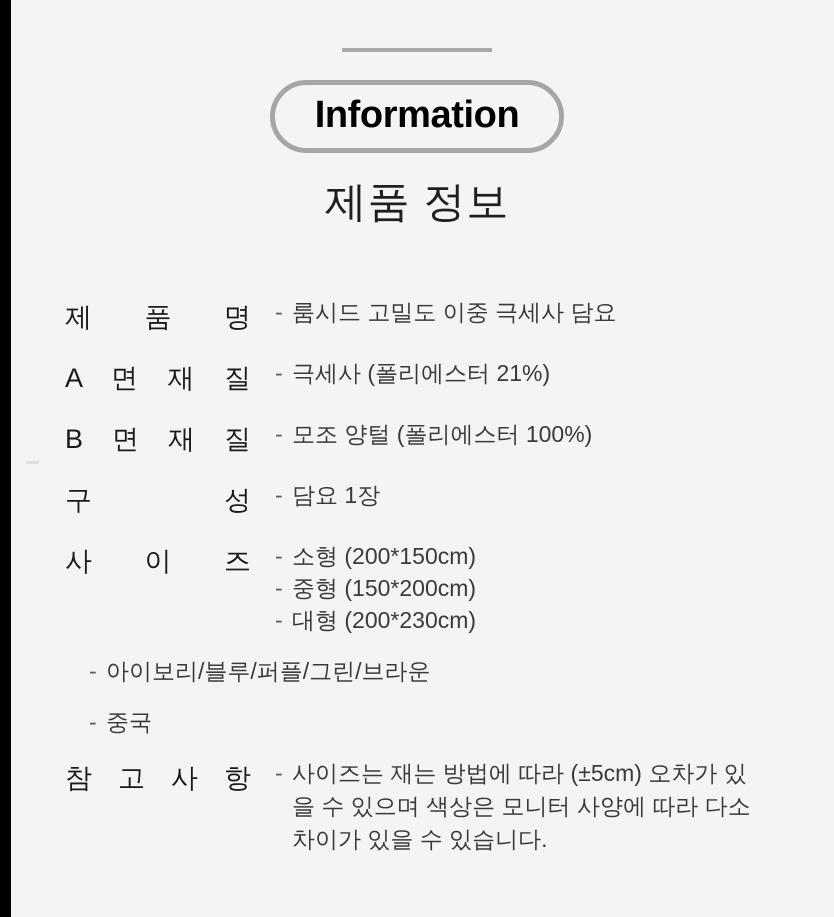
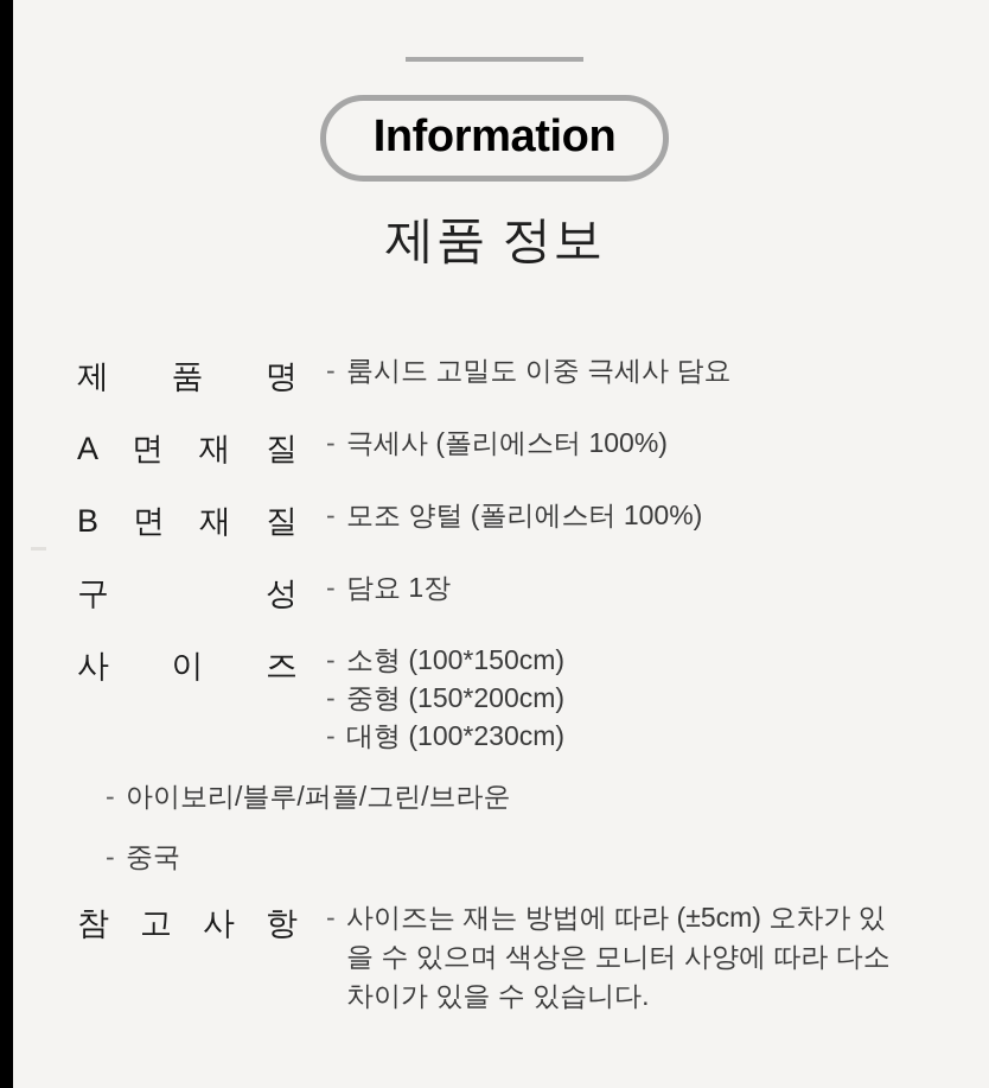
  Information
  제품 정보
  제 품 명
  -
  룸시드 고밀도 이중 극세사 담요
  A 면 재 질
  -
- 극세사 (폴리에스터 21%)
+ 극세사 (폴리에스터 100%)
  B 면 재 질
  -
  모조 양털 (폴리에스터 100%)
  구 성
  -
  담요 1장
  사 이 즈
  -
- 소형 (200*150cm)
+ 소형 (100*150cm)
  -
  중형 (150*200cm)
  -
- 대형 (200*230cm)
+ 대형 (100*230cm)
  -
  아이보리/블루/퍼플/그린/브라운
  -
  중국
  참 고 사 항
  -
  사이즈는 재는 방법에 따라 (±5cm) 오차가 있을 수 있으며 색상은 모니터 사양에 따라 다소 차이가 있을 수 있습니다.
